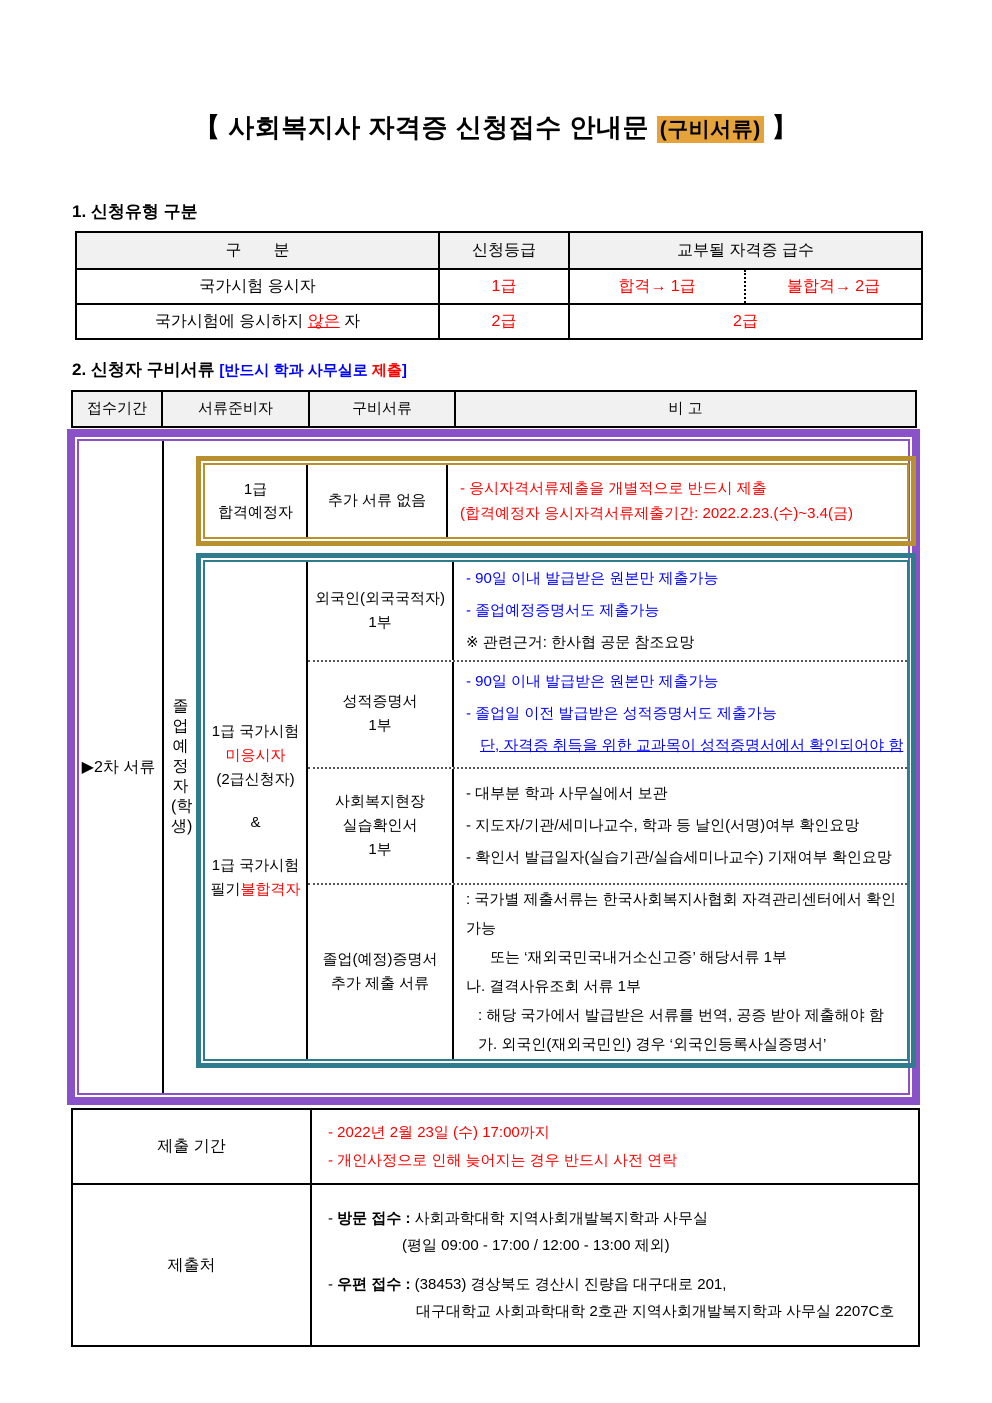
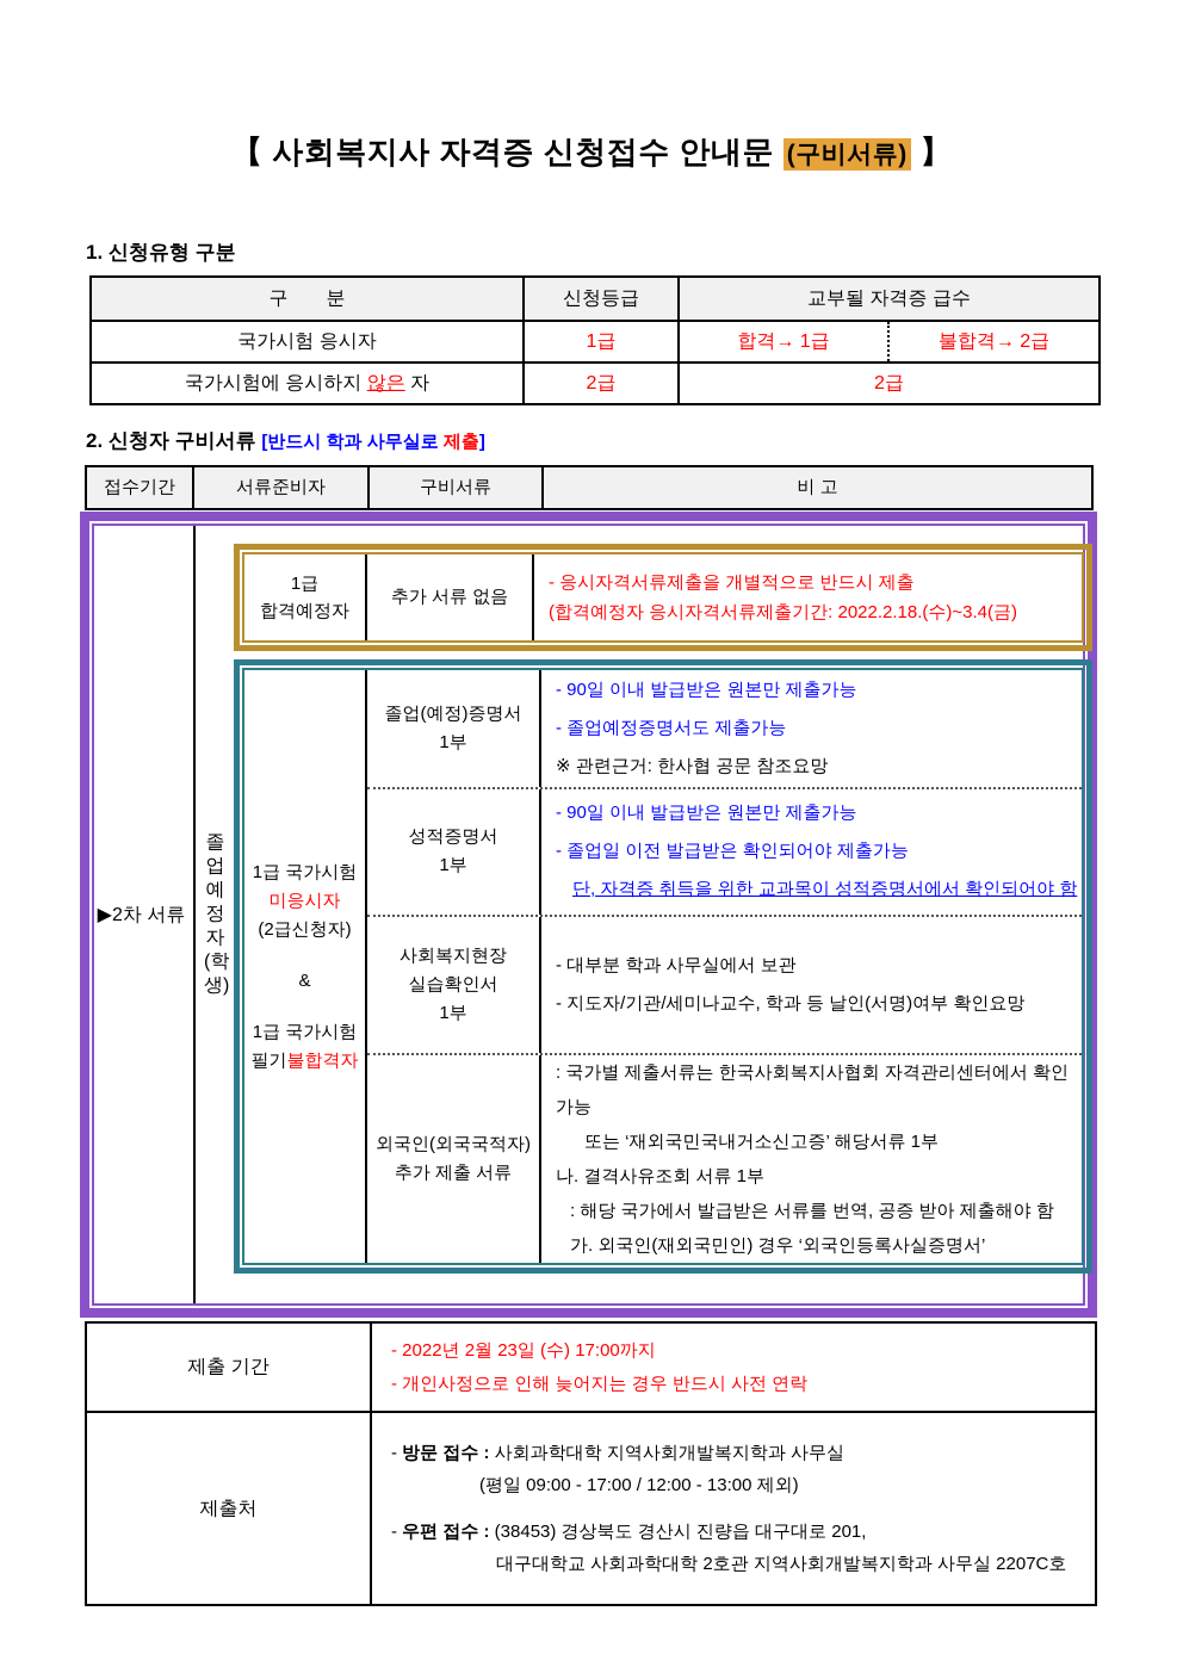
  【 사회복지사 자격증 신청접수 안내문 (구비서류) 】
  1. 신청유형 구분
  구 분
  신청등급
  교부될 자격증 급수
  국가시험 응시자
  1급
  합격→ 1급
  불합격→ 2급
  국가시험에 응시하지
  않은
  자
  2급
  2급
  2. 신청자 구비서류 [반드시 학과 사무실로 제출]
  접수기간
  서류준비자
  구비서류
  비 고
  ▶2차 서류
  졸업예정자(학생)
  1급
  합격예정자
  추가 서류 없음
  - 응시자격서류제출을 개별적으로 반드시 제출
- (합격예정자 응시자격서류제출기간: 2022.2.23.(수)~3.4(금)
+ (합격예정자 응시자격서류제출기간: 2022.2.18.(수)~3.4(금)
  1급 국가시험
  미응시자
  (2급신청자)
  &
  1급 국가시험
  필기불합격자
- 외국인(외국국적자)
+ 졸업(예정)증명서
  1부
  - 90일 이내 발급받은 원본만 제출가능
  - 졸업예정증명서도 제출가능
  ※ 관련근거: 한사협 공문 참조요망
  성적증명서
  1부
  - 90일 이내 발급받은 원본만 제출가능
- - 졸업일 이전 발급받은 성적증명서도 제출가능
+ - 졸업일 이전 발급받은 확인되어야 제출가능
  단, 자격증 취득을 위한 교과목이 성적증명서에서 확인되어야 함
  사회복지현장
  실습확인서
  1부
  - 대부분 학과 사무실에서 보관
  - 지도자/기관/세미나교수, 학과 등 날인(서명)여부 확인요망
- - 확인서 발급일자(실습기관/실습세미나교수) 기재여부 확인요망
- 졸업(예정)증명서
+ 외국인(외국국적자)
  추가 제출 서류
  : 국가별 제출서류는 한국사회복지사협회 자격관리센터에서 확인가능
  또는 ‘재외국민국내거소신고증’ 해당서류 1부
  나. 결격사유조회 서류 1부
  : 해당 국가에서 발급받은 서류를 번역, 공증 받아 제출해야 함
  가. 외국인(재외국민인) 경우 ‘외국인등록사실증명서’
  제출 기간
  - 2022년 2월 23일 (수) 17:00까지
  - 개인사정으로 인해 늦어지는 경우 반드시 사전 연락
  제출처
  - 방문 접수 : 사회과학대학 지역사회개발복지학과 사무실
  (평일 09:00 - 17:00 / 12:00 - 13:00 제외)
  - 우편 접수 : (38453) 경상북도 경산시 진량읍 대구대로 201,
  대구대학교 사회과학대학 2호관 지역사회개발복지학과 사무실 2207C호
